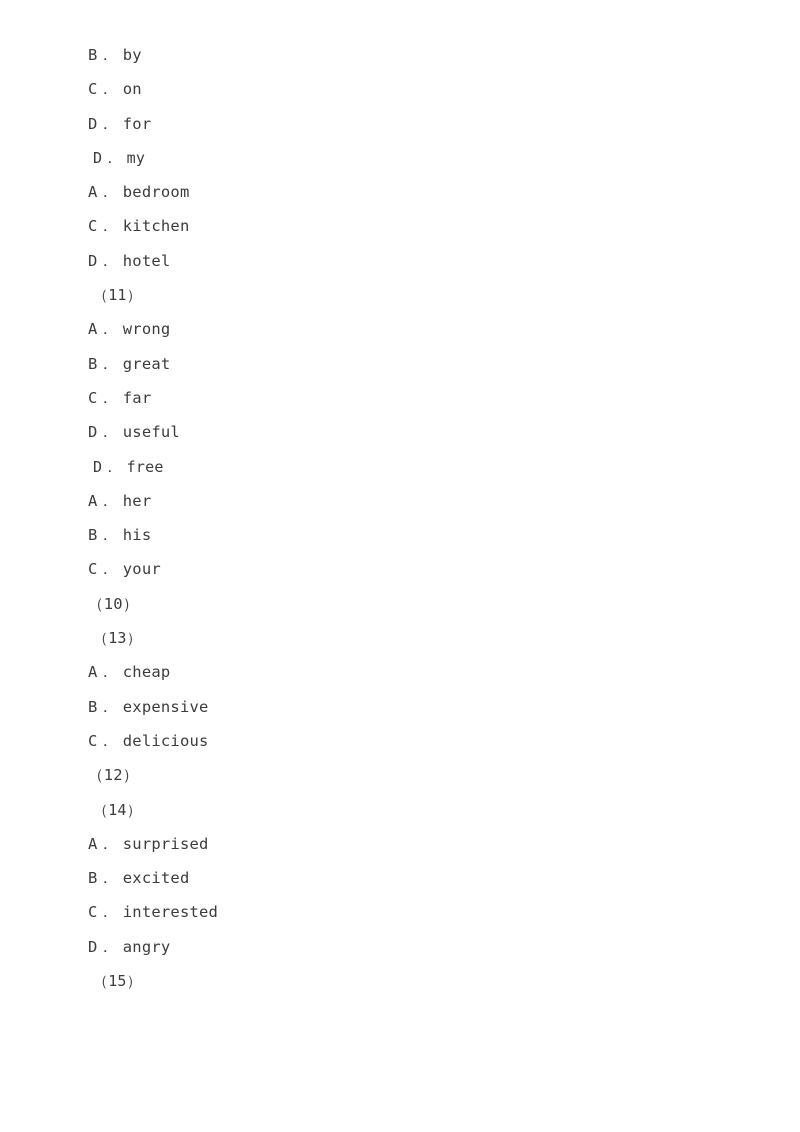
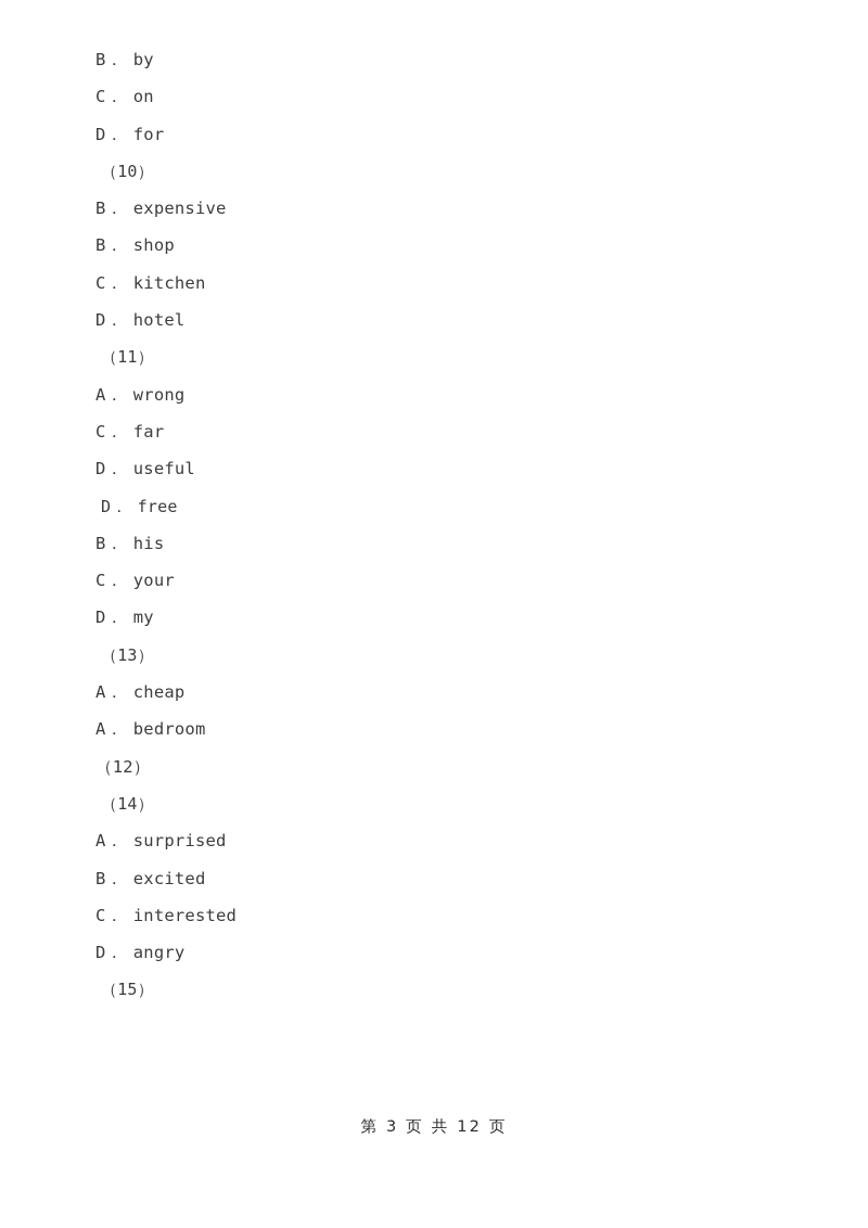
  B． by
  C． on
  D． for
- D． my
+ （10）
- A． bedroom
+ B． expensive
+ B． shop
  C． kitchen
  D． hotel
  （11）
  A． wrong
- B． great
  C． far
  D． useful
  D． free
- A． her
  B． his
  C． your
- （10）
+ D． my
  （13）
  A． cheap
- B． expensive
+ A． bedroom
- C． delicious
  （12）
  （14）
  A． surprised
  B． excited
  C． interested
  D． angry
  （15）
+ 第 3 页 共 12 页
